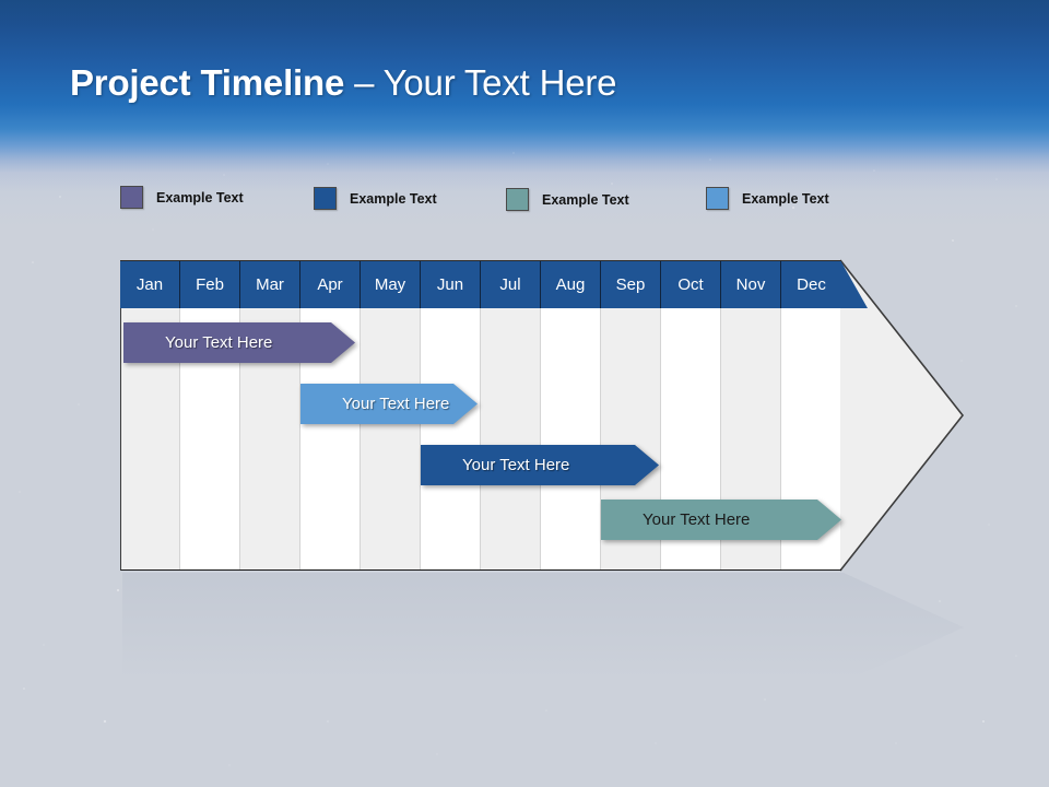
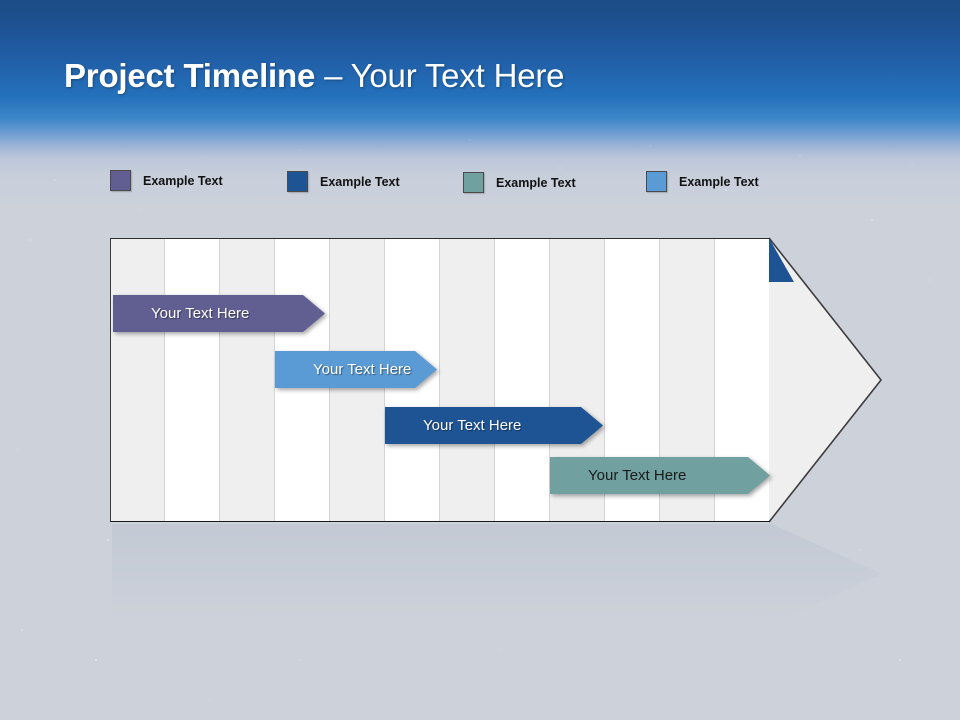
  Project Timeline – Your Text Here
  Example Text
  Example Text
  Example Text
  Example Text
- Jan
- Feb
- Mar
- Apr
- May
- Jun
- Jul
- Aug
- Sep
- Oct
- Nov
- Dec
  Your Text Here
  Your Text Here
  Your Text Here
  Your Text Here
